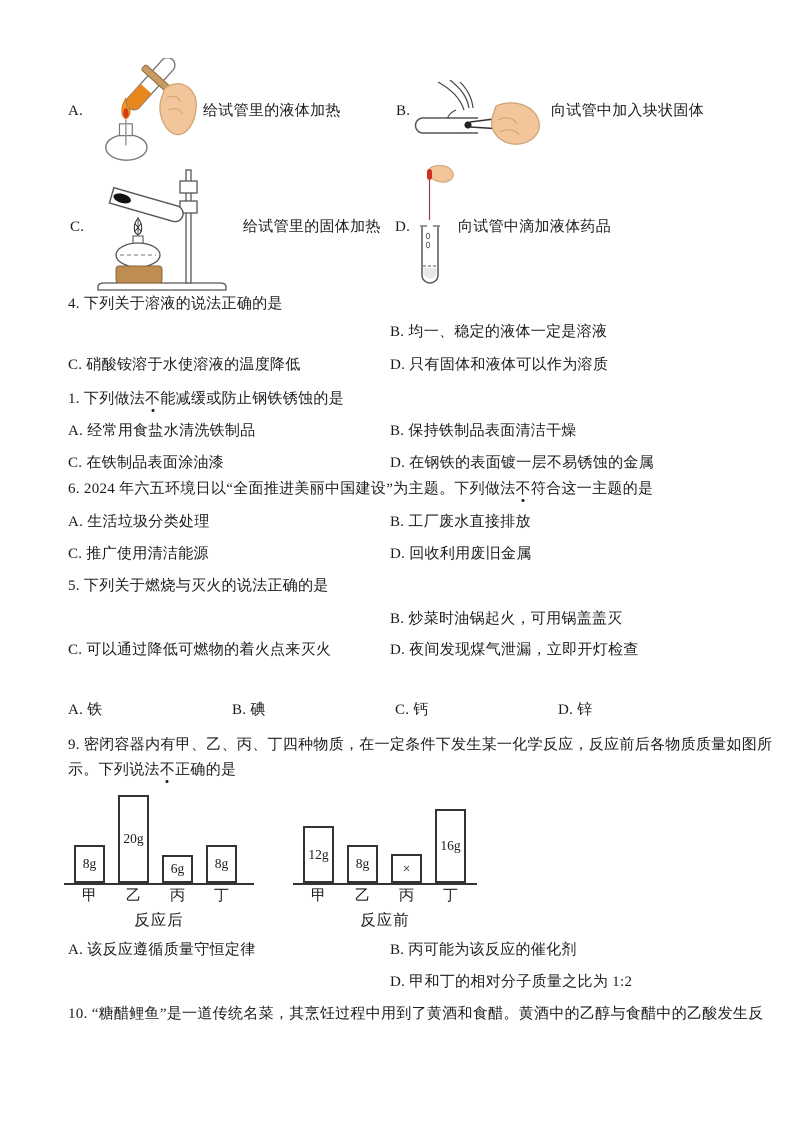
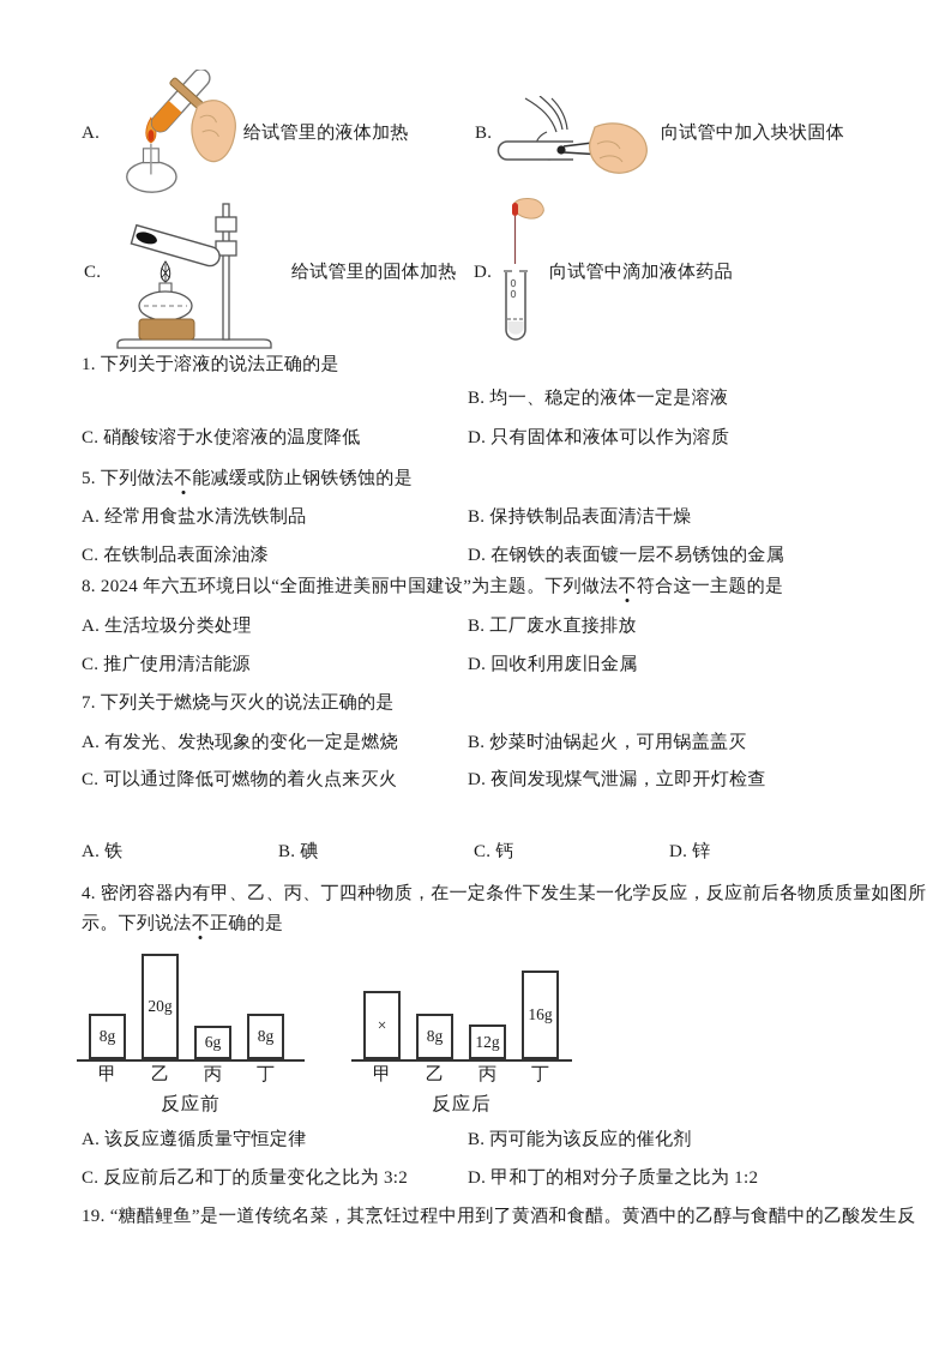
  A.
  给试管里的液体加热
  B.
  向试管中加入块状固体
  C.
  给试管里的固体加热
  D.
  向试管中滴加液体药品
- 4. 下列关于溶液的说法正确的是
+ 1. 下列关于溶液的说法正确的是
  B. 均一、稳定的液体一定是溶液
  C. 硝酸铵溶于水使溶液的温度降低
  D. 只有固体和液体可以作为溶质
- 1. 下列做法不能减缓或防止钢铁锈蚀的是
+ 5. 下列做法不能减缓或防止钢铁锈蚀的是
  A. 经常用食盐水清洗铁制品
  B. 保持铁制品表面清洁干燥
  C. 在铁制品表面涂油漆
  D. 在钢铁的表面镀一层不易锈蚀的金属
- 6. 2024 年六五环境日以“全面推进美丽中国建设”为主题。下列做法不符合这一主题的是
+ 8. 2024 年六五环境日以“全面推进美丽中国建设”为主题。下列做法不符合这一主题的是
  A. 生活垃圾分类处理
  B. 工厂废水直接排放
  C. 推广使用清洁能源
  D. 回收利用废旧金属
- 5. 下列关于燃烧与灭火的说法正确的是
+ 7. 下列关于燃烧与灭火的说法正确的是
+ A. 有发光、发热现象的变化一定是燃烧
  B. 炒菜时油锅起火，可用锅盖盖灭
  C. 可以通过降低可燃物的着火点来灭火
  D. 夜间发现煤气泄漏，立即开灯检查
  A. 铁
  B. 碘
  C. 钙
  D. 锌
- 9. 密闭容器内有甲、乙、丙、丁四种物质，在一定条件下发生某一化学反应，反应前后各物质质量如图所
+ 4. 密闭容器内有甲、乙、丙、丁四种物质，在一定条件下发生某一化学反应，反应前后各物质质量如图所
  示。下列说法不正确的是
  8g
  20g
  6g
  8g
  甲
  乙
  丙
  丁
- 反应后
+ 反应前
- 12g
+ ×
  8g
- ×
+ 12g
  16g
  甲
  乙
  丙
  丁
- 反应前
+ 反应后
  A. 该反应遵循质量守恒定律
  B. 丙可能为该反应的催化剂
+ C. 反应前后乙和丁的质量变化之比为 3:2
  D. 甲和丁的相对分子质量之比为 1:2
- 10. “糖醋鲤鱼”是一道传统名菜，其烹饪过程中用到了黄酒和食醋。黄酒中的乙醇与食醋中的乙酸发生反
+ 19. “糖醋鲤鱼”是一道传统名菜，其烹饪过程中用到了黄酒和食醋。黄酒中的乙醇与食醋中的乙酸发生反
